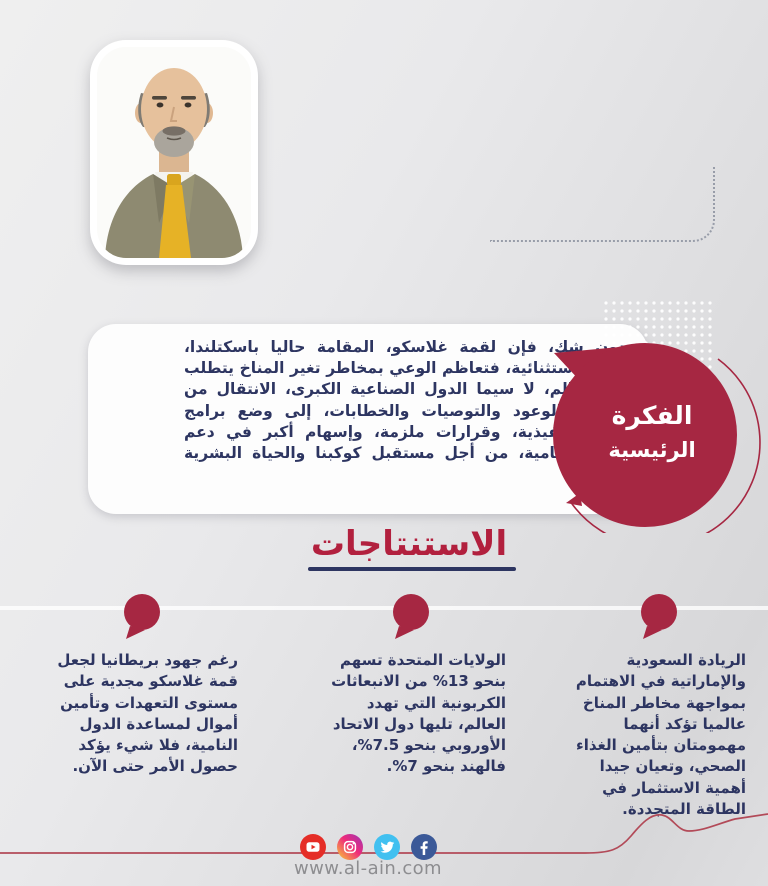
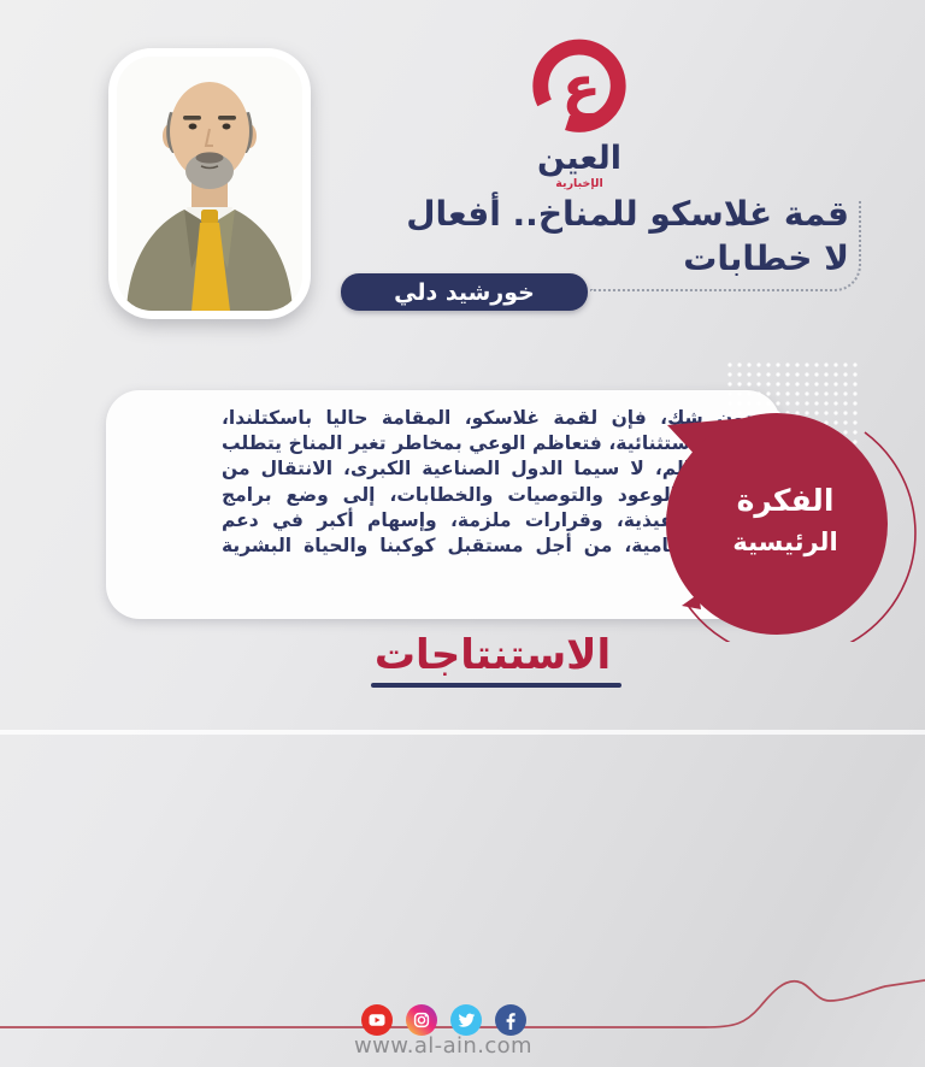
+ ع
+ العين
+ الإخبارية
+ قمة غلاسكو للمناخ.. أفعال
+ لا خطابات
+ خورشيد دلي
  ن شك، فإن لقمة غلاسكو، المقامة حاليا باسكتلندا،ستثنائية، فتعاظم الوعي بمخاطر تغير المناخ يتطلبلم، لا سيما الدول الصناعية الكبرى، الانتقال منلوعود والتوصيات والخطابات، إلى وضع برامجيذية، وقرارات ملزمة، وإسهام أكبر في دعمامية، من أجل مستقبل كوكبنا والحياة البشرية
  الفكرة
  الرئيسية
  الاستنتاجات
- الريادة السعودية والإماراتية في الاهتمام بمواجهة مخاطر المناخ عالميا تؤكد أنهما مهمومتان بتأمين الغذاء الصحي، وتعيان جيدا أهمية الاستثمار في الطاقة المتجددة.
- الولايات المتحدة تسهم بنحو 13% من الانبعاثات الكربونية التي تهدد العالم، تليها دول الاتحاد الأوروبي بنحو 7.5%، فالهند بنحو 7%.
- رغم جهود بريطانيا لجعل قمة غلاسكو مجدية على مستوى التعهدات وتأمين أموال لمساعدة الدول النامية، فلا شيء يؤكد حصول الأمر حتى الآن.
  www.al-ain.com
